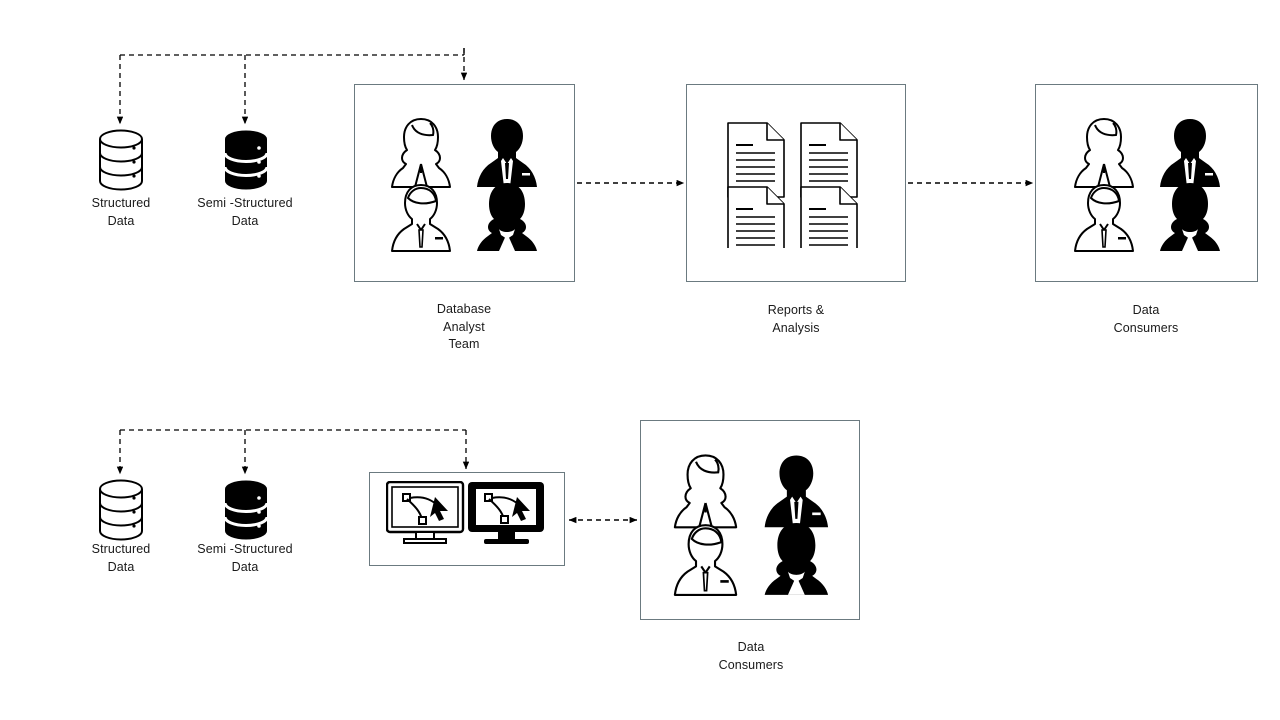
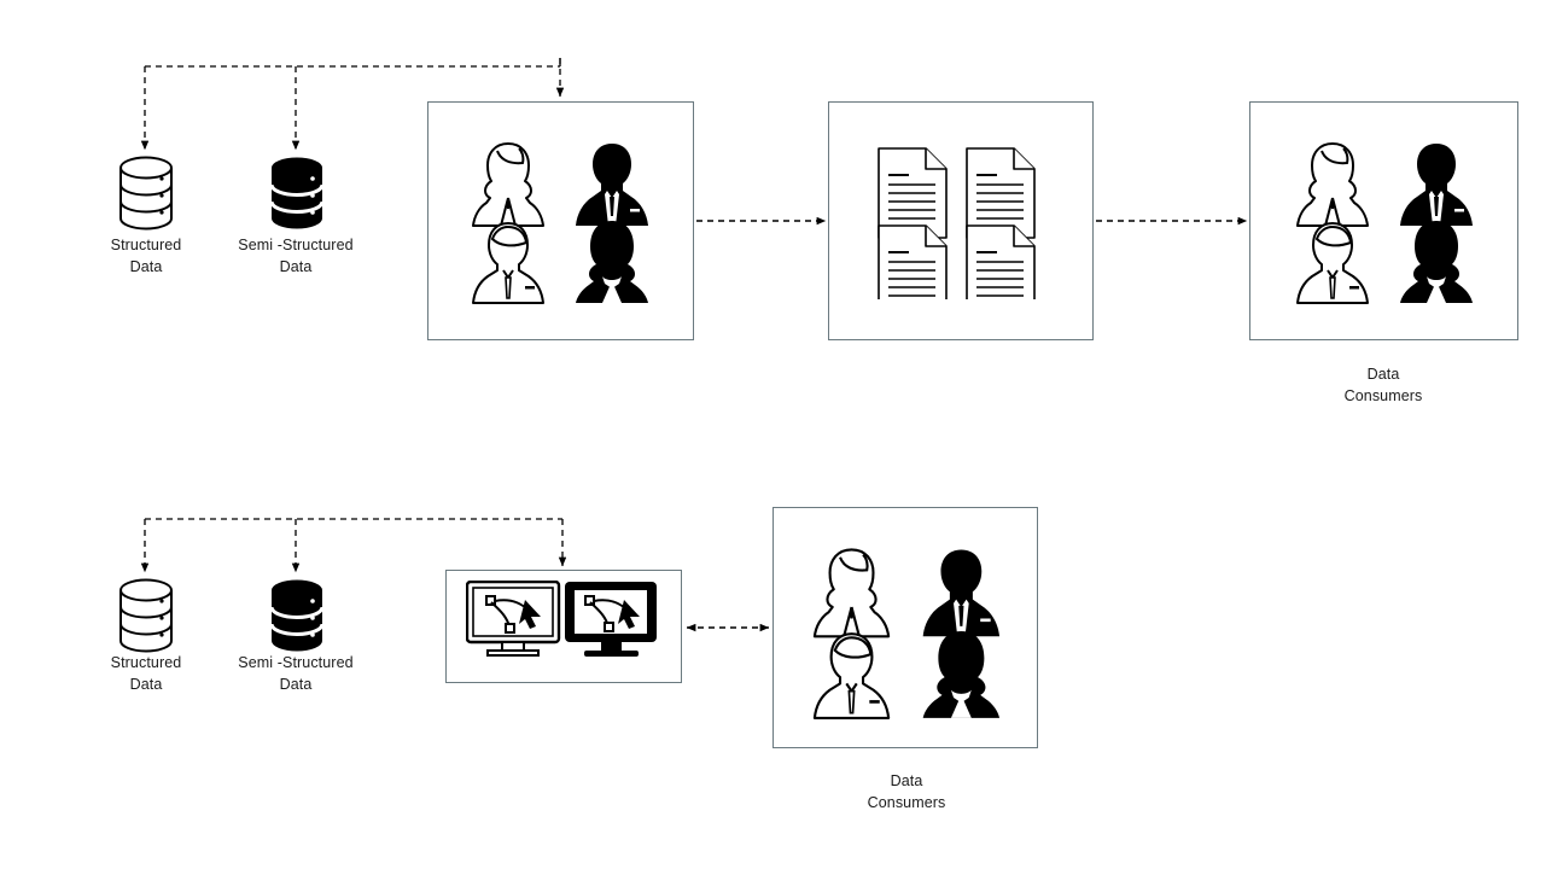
  Structured
  Data
  Semi -Structured
  Data
- Database
- Analyst
- Team
- Reports &
- Analysis
  Data
  Consumers
  Structured
  Data
  Semi -Structured
  Data
  Data
  Consumers
